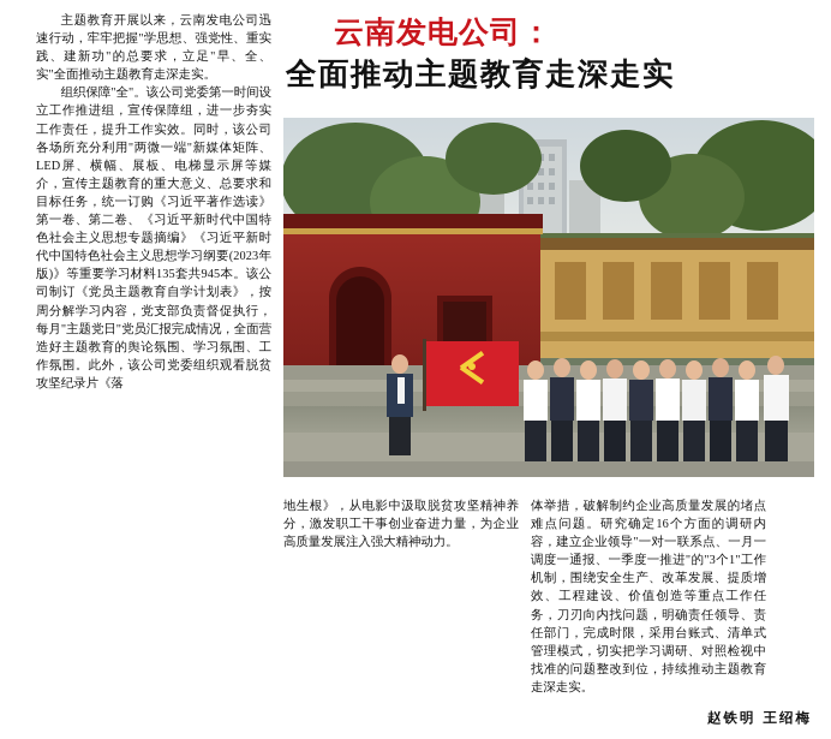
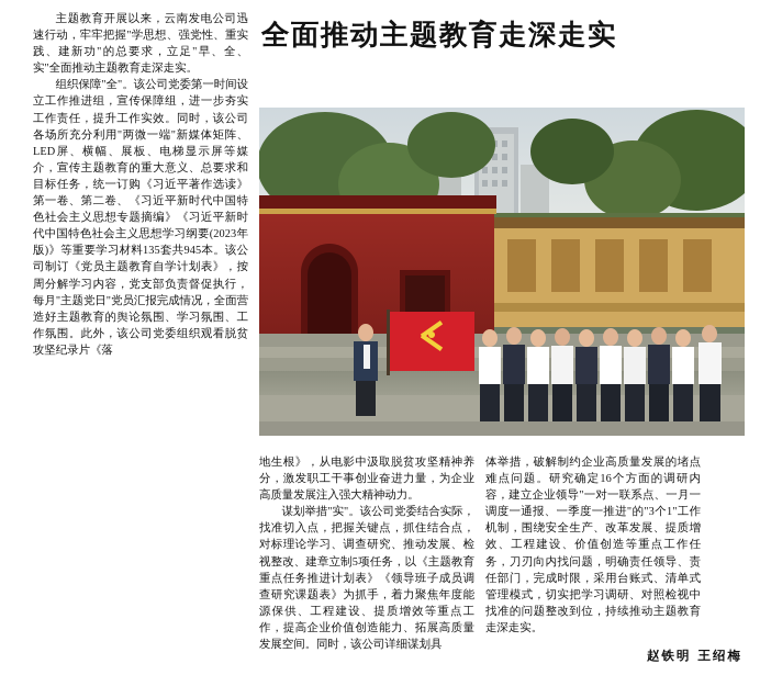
  主题教育开展以来，云南发电公司迅速行动，牢牢把握"学思想、强党性、重实践、建新功"的总要求，立足"早、全、实"全面推动主题教育走深走实。
  组织保障"全"。该公司党委第一时间设立工作推进组，宣传保障组，进一步夯实工作责任，提升工作实效。同时，该公司各场所充分利用"两微一端"新媒体矩阵、LED屏、横幅、展板、电梯显示屏等媒介，宣传主题教育的重大意义、总要求和目标任务，统一订购《习近平著作选读》第一卷、第二卷、《习近平新时代中国特色社会主义思想专题摘编》《习近平新时代中国特色社会主义思想学习纲要(2023年版)》等重要学习材料135套共945本。该公司制订《党员主题教育自学计划表》，按周分解学习内容，党支部负责督促执行，每月"主题党日"党员汇报完成情况，全面营造好主题教育的舆论氛围、学习氛围、工作氛围。此外，该公司党委组织观看脱贫攻坚纪录片《落
- 云南发电公司：
  全面推动主题教育走深走实
  地生根》，从电影中汲取脱贫攻坚精神养分，激发职工干事创业奋进力量，为企业高质量发展注入强大精神动力。
+ 谋划举措"实"。该公司党委结合实际，找准切入点，把握关键点，抓住结合点，对标理论学习、调查研究、推动发展、检视整改、建章立制5项任务，以《主题教育重点任务推进计划表》《领导班子成员调查研究课题表》为抓手，着力聚焦年度能源保供、工程建设、提质增效等重点工作，提高企业价值创造能力、拓展高质量发展空间。同时，该公司详细谋划具
  体举措，破解制约企业高质量发展的堵点难点问题。研究确定16个方面的调研内容，建立企业领导"一对一联系点、一月一调度一通报、一季度一推进"的"3个1"工作机制，围绕安全生产、改革发展、提质增效、工程建设、价值创造等重点工作任务，刀刃向内找问题，明确责任领导、责任部门，完成时限，采用台账式、清单式管理模式，切实把学习调研、对照检视中找准的问题整改到位，持续推动主题教育走深走实。
  赵铁明 王绍梅
